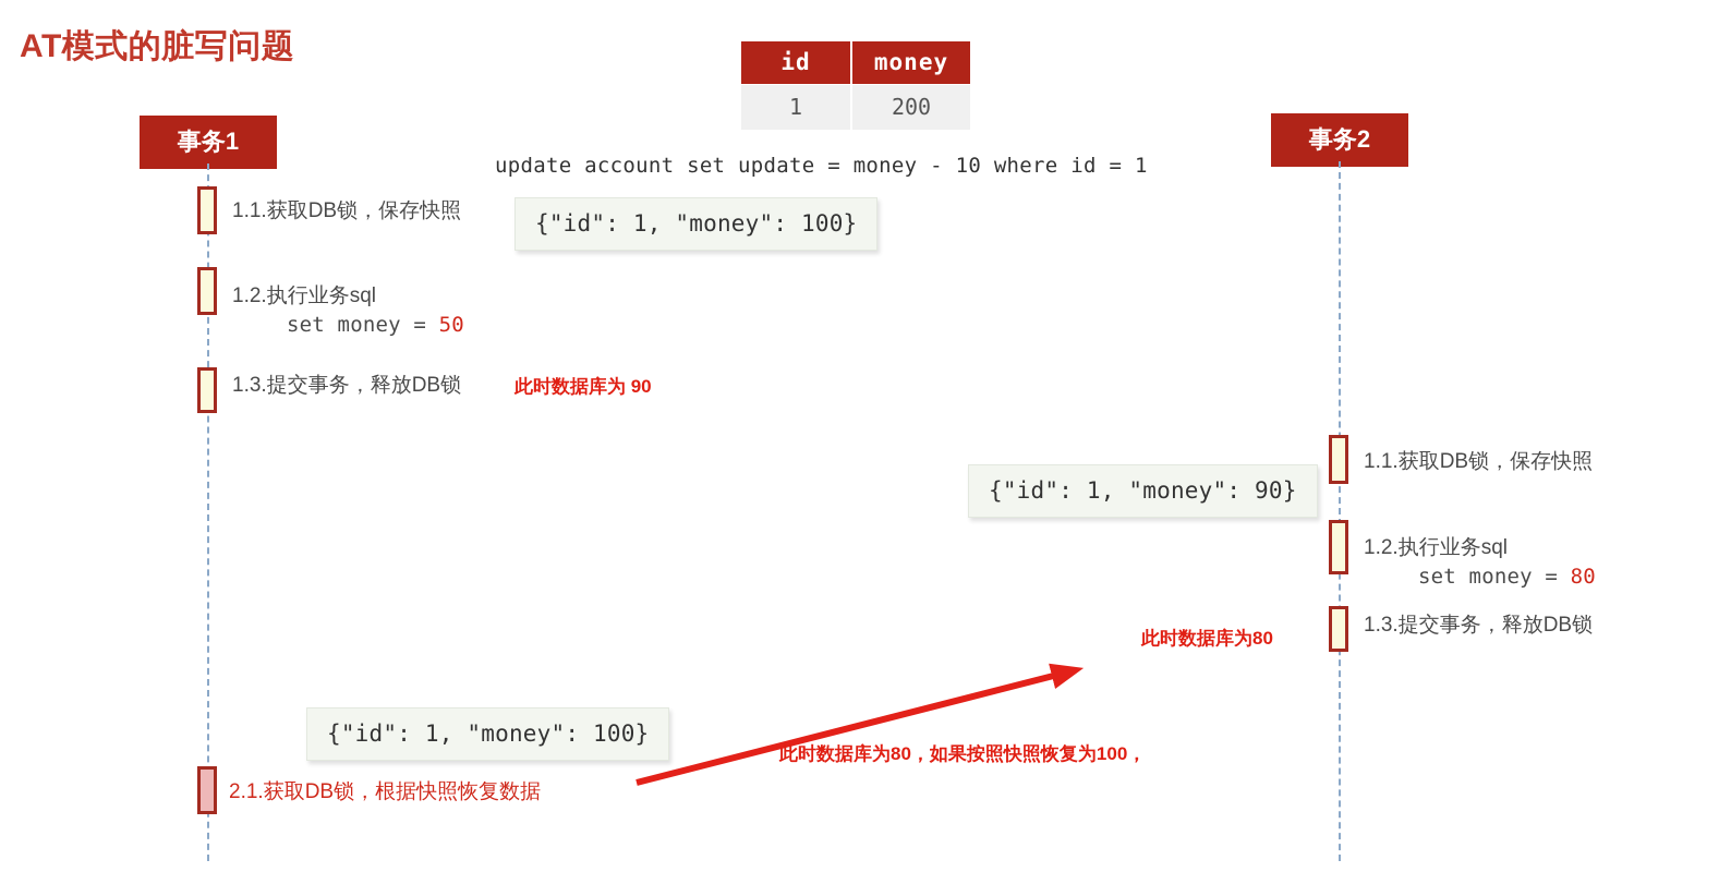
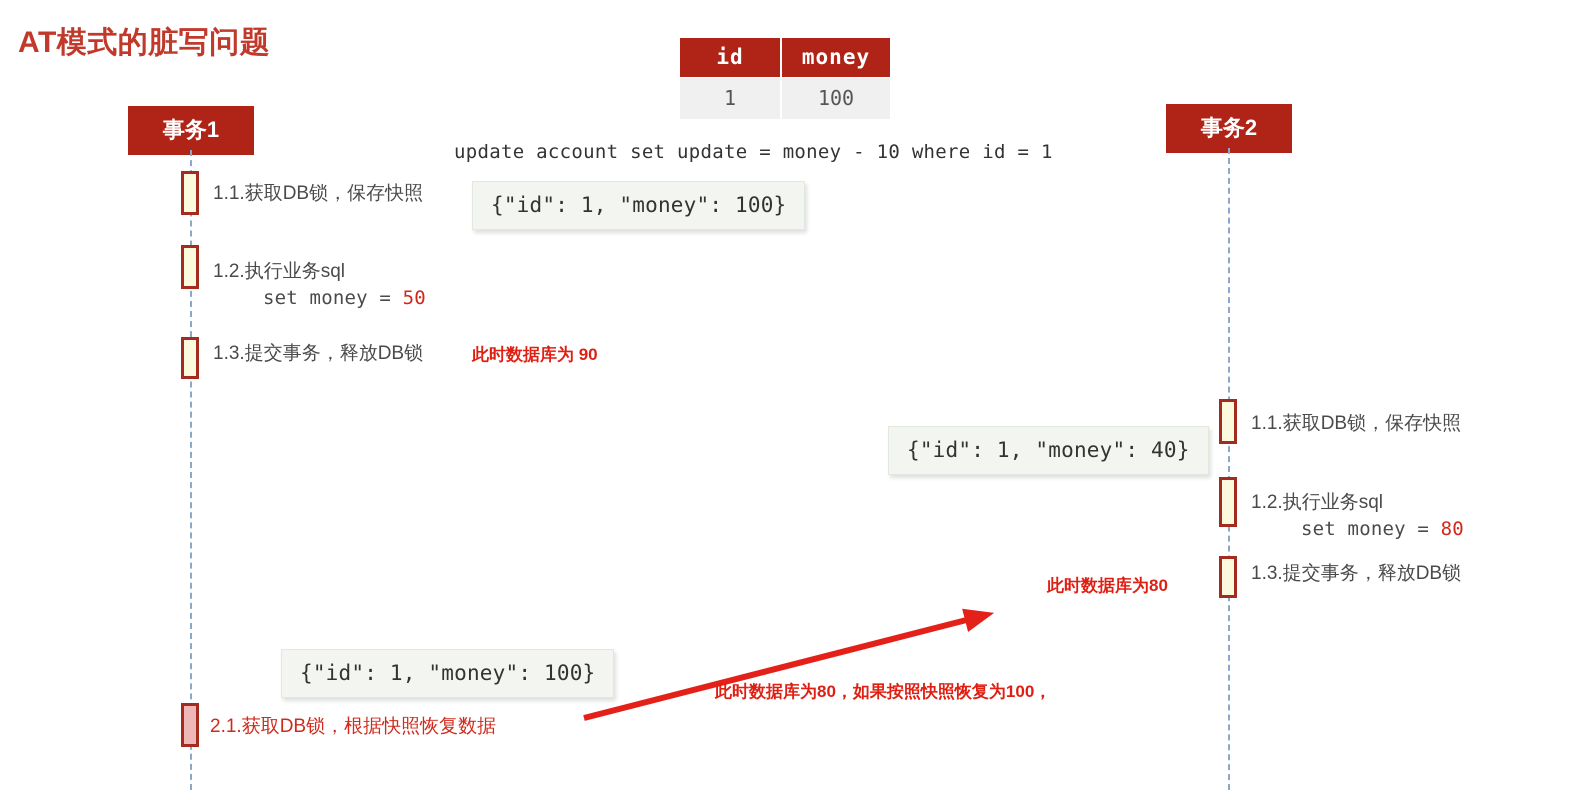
  AT模式的脏写问题
  id	money
- 1	200
+ 1	100
  update account set update = money - 10 where id = 1
  事务1
  事务2
  1.1.获取DB锁，保存快照
  {"id": 1, "money": 100}
  1.2.执行业务sql
  set money = 50
  1.3.提交事务，释放DB锁
  此时数据库为 90
  {"id": 1, "money": 100}
  2.1.获取DB锁，根据快照恢复数据
- {"id": 1, "money": 90}
+ {"id": 1, "money": 40}
  1.1.获取DB锁，保存快照
  1.2.执行业务sql
  set money = 80
  1.3.提交事务，释放DB锁
  此时数据库为80
  此时数据库为80，如果按照快照恢复为100，
